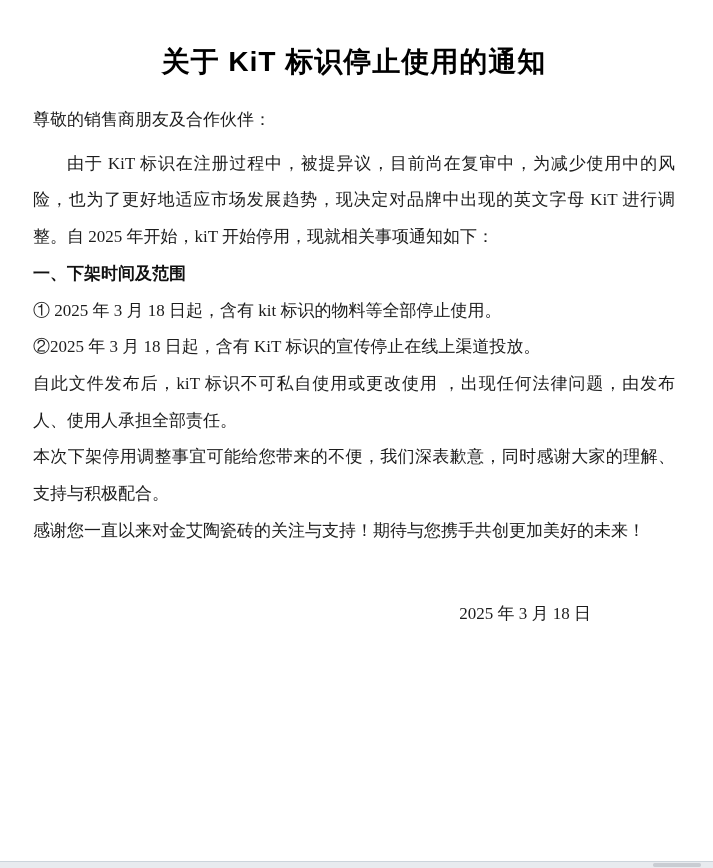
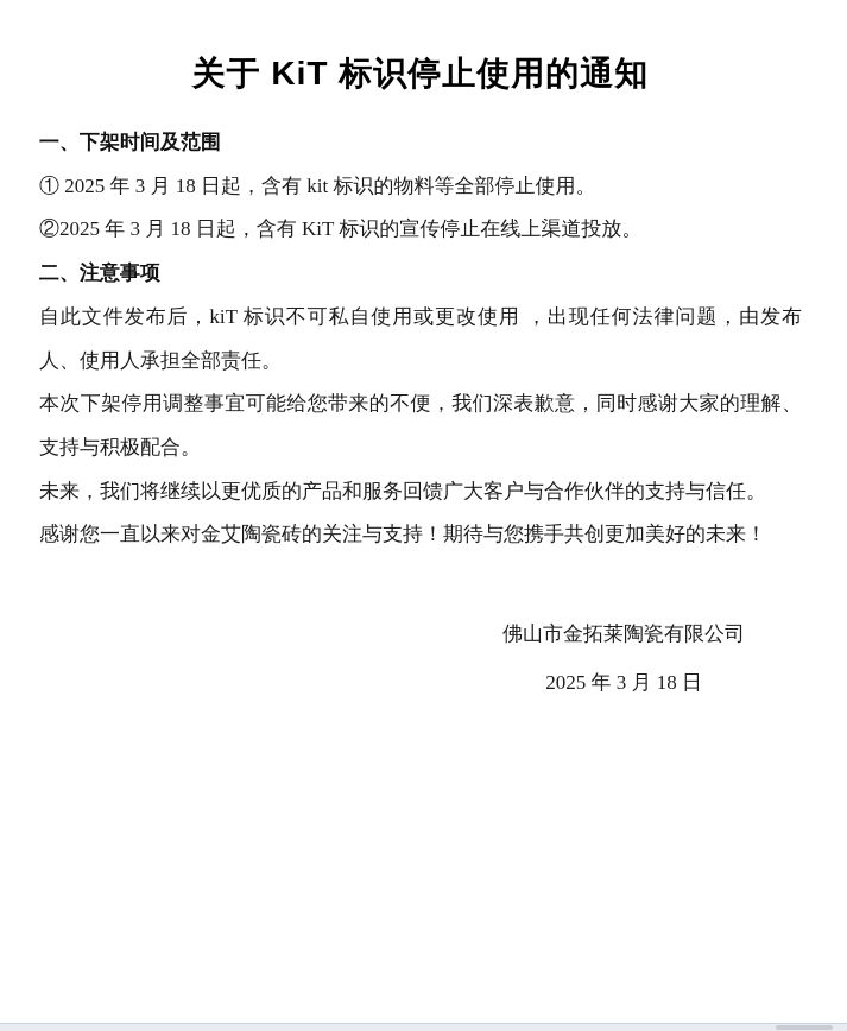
  关于 KiT 标识停止使用的通知
- 尊敬的销售商朋友及合作伙伴：
- 由于 KiT 标识在注册过程中，被提异议，目前尚在复审中，为减少使用中的风险，也为了更好地适应市场发展趋势，现决定对品牌中出现的英文字母 KiT 进行调整。自 2025 年开始，kiT 开始停用，现就相关事项通知如下：
  一、下架时间及范围
  ① 2025 年 3 月 18 日起，含有 kit 标识的物料等全部停止使用。
  ②2025 年 3 月 18 日起，含有 KiT 标识的宣传停止在线上渠道投放。
+ 二、注意事项
  自此文件发布后，kiT 标识不可私自使用或更改使用 ，出现任何法律问题，由发布人、使用人承担全部责任。
  本次下架停用调整事宜可能给您带来的不便，我们深表歉意，同时感谢大家的理解、支持与积极配合。
+ 未来，我们将继续以更优质的产品和服务回馈广大客户与合作伙伴的支持与信任。
  感谢您一直以来对金艾陶瓷砖的关注与支持！期待与您携手共创更加美好的未来！
+ 佛山市金拓莱陶瓷有限公司
  2025 年 3 月 18 日
